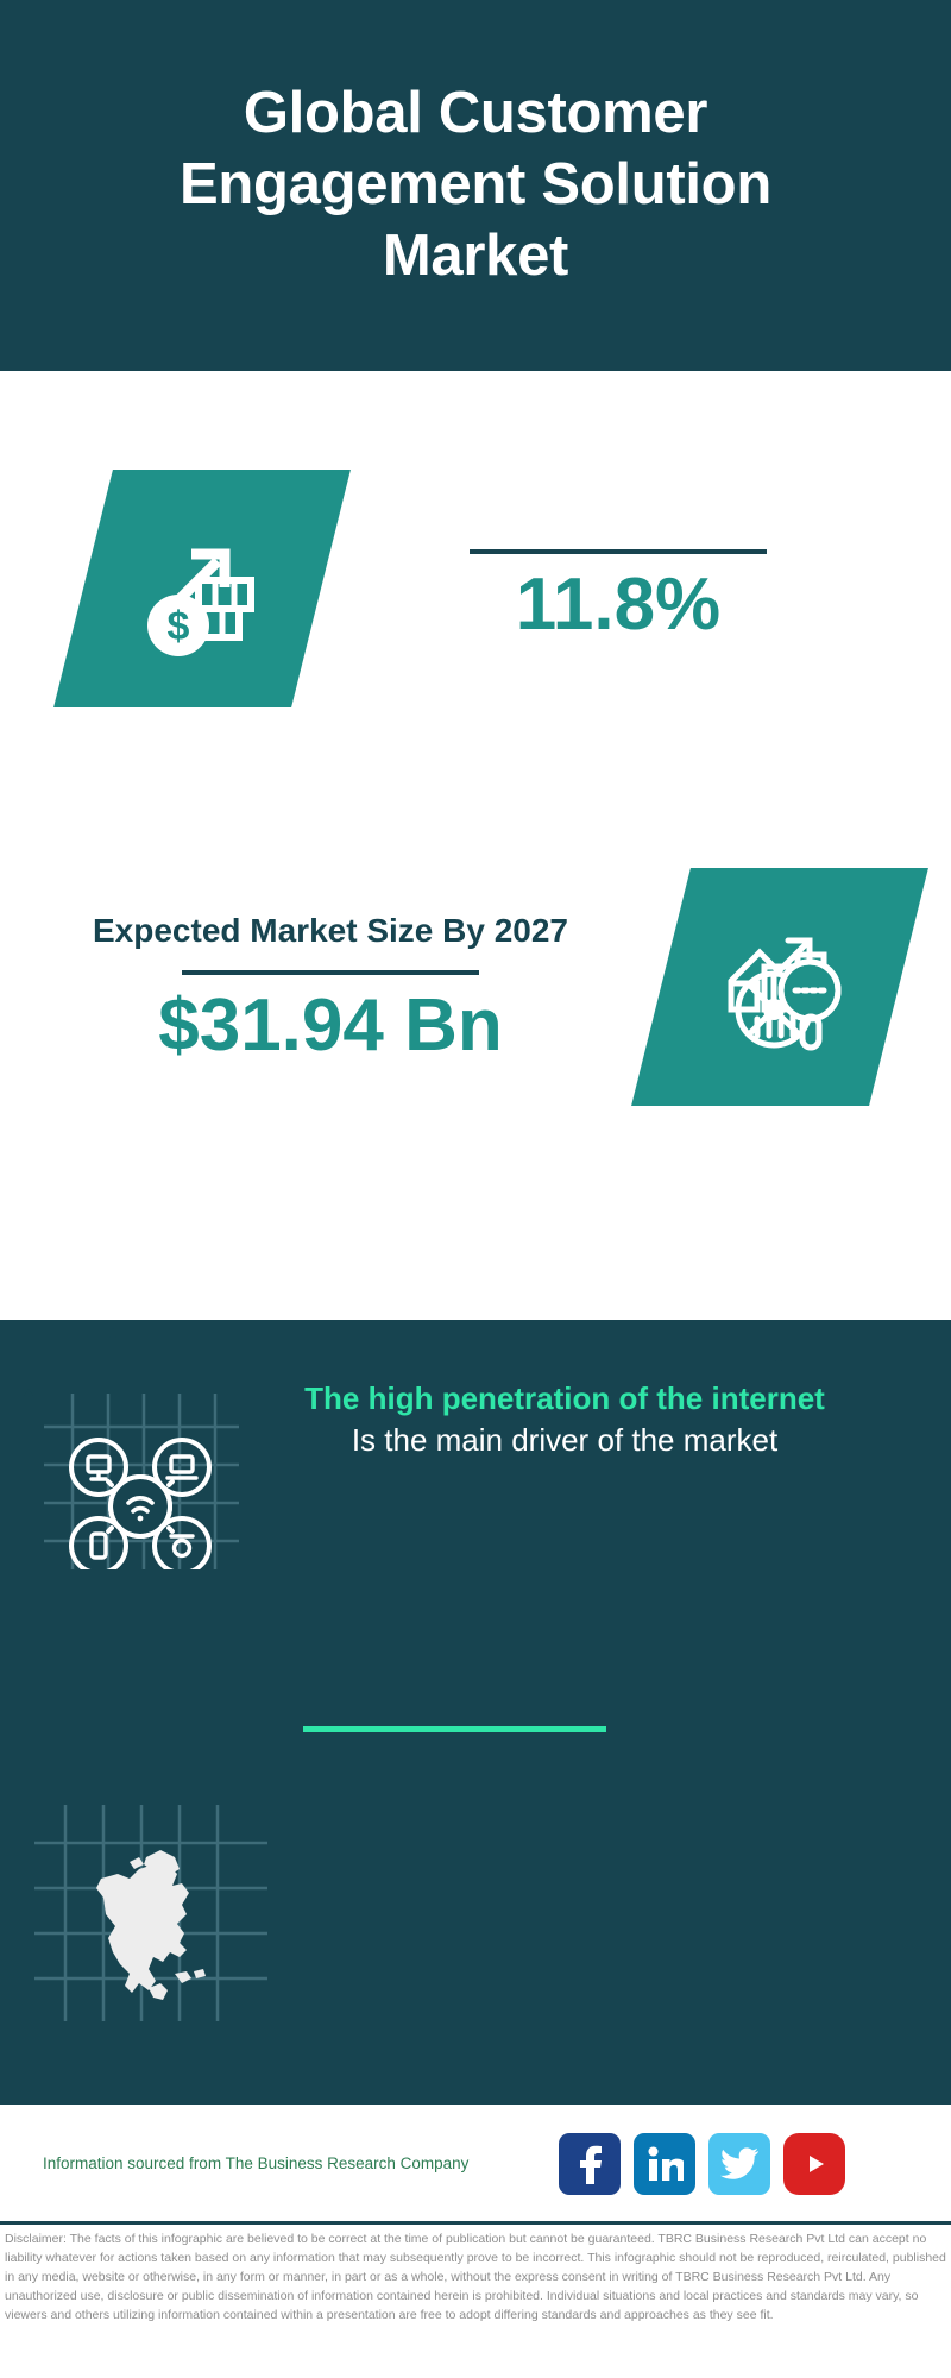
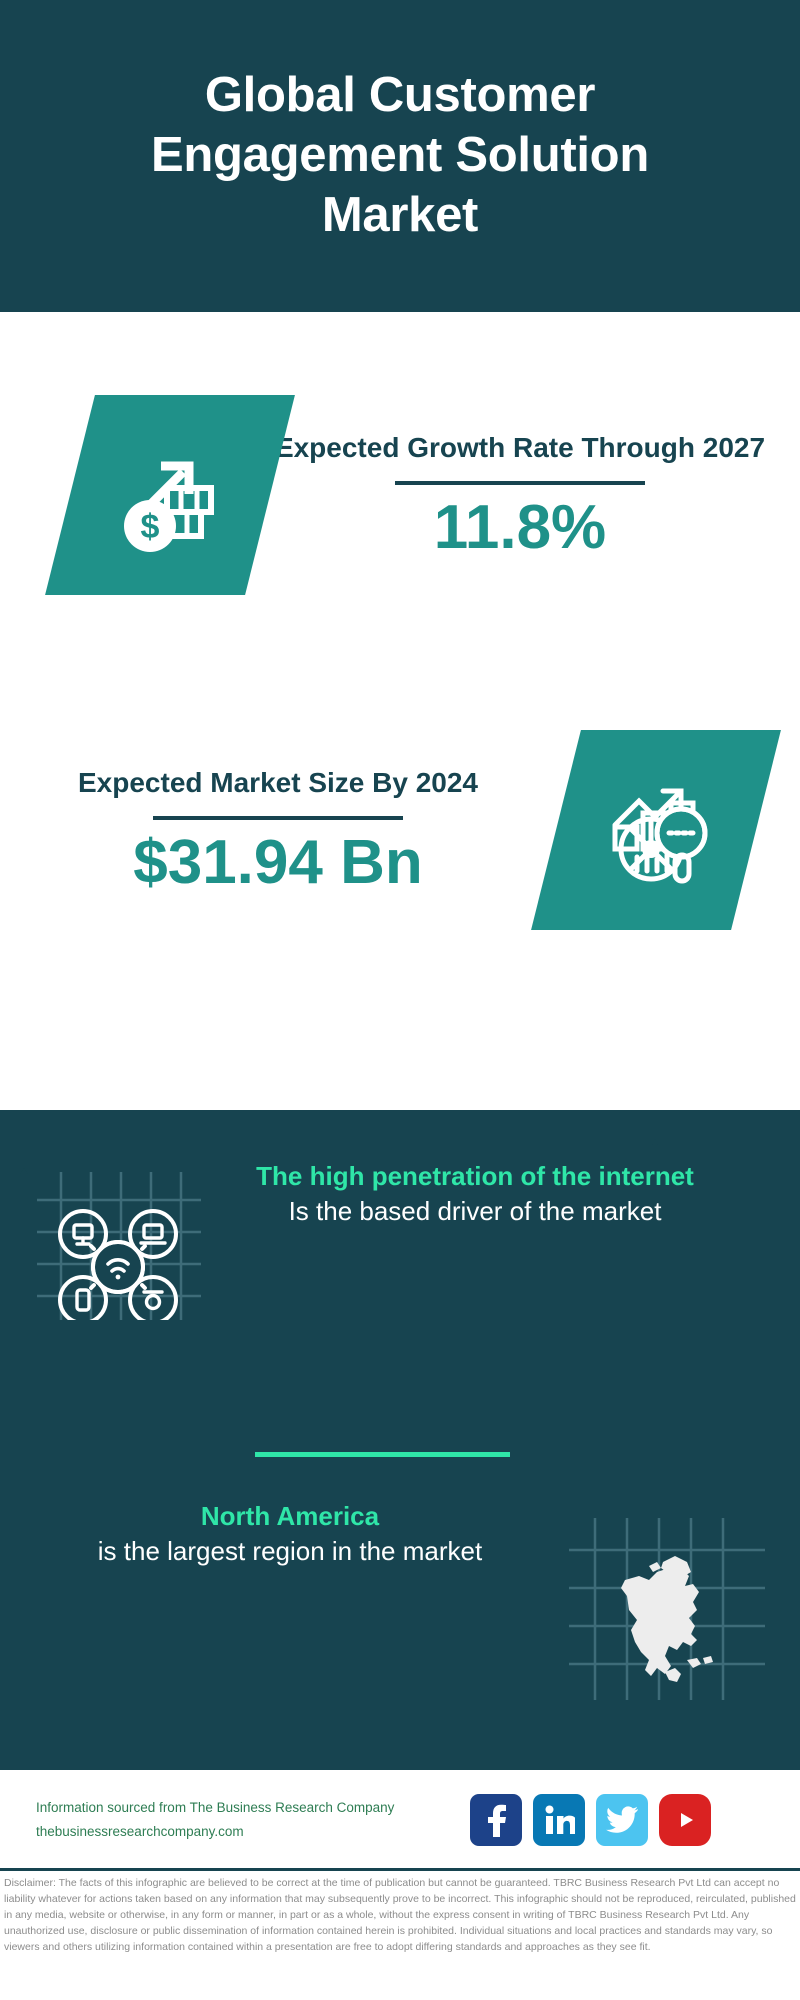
  Global Customer Engagement Solution Market
+ Expected Growth Rate Through 2027
  11.8%
- Expected Market Size By 2027
+ Expected Market Size By 2024
  $31.94 Bn
  The high penetration of the internet
- Is the main driver of the market
+ Is the based driver of the market
+ North America
+ is the largest region in the market
  Information sourced from The Business Research Company
+ thebusinessresearchcompany.com
  Disclaimer: The facts of this infographic are believed to be correct at the time of publication but cannot be guaranteed. TBRC Business Research Pvt Ltd can accept no liability whatever for actions taken based on any information that may subsequently prove to be incorrect. This infographic should not be reproduced, reirculated, published in any media, website or otherwise, in any form or manner, in part or as a whole, without the express consent in writing of TBRC Business Research Pvt Ltd. Any unauthorized use, disclosure or public dissemination of information contained herein is prohibited. Individual situations and local practices and standards may vary, so viewers and others utilizing information contained within a presentation are free to adopt differing standards and approaches as they see fit.
